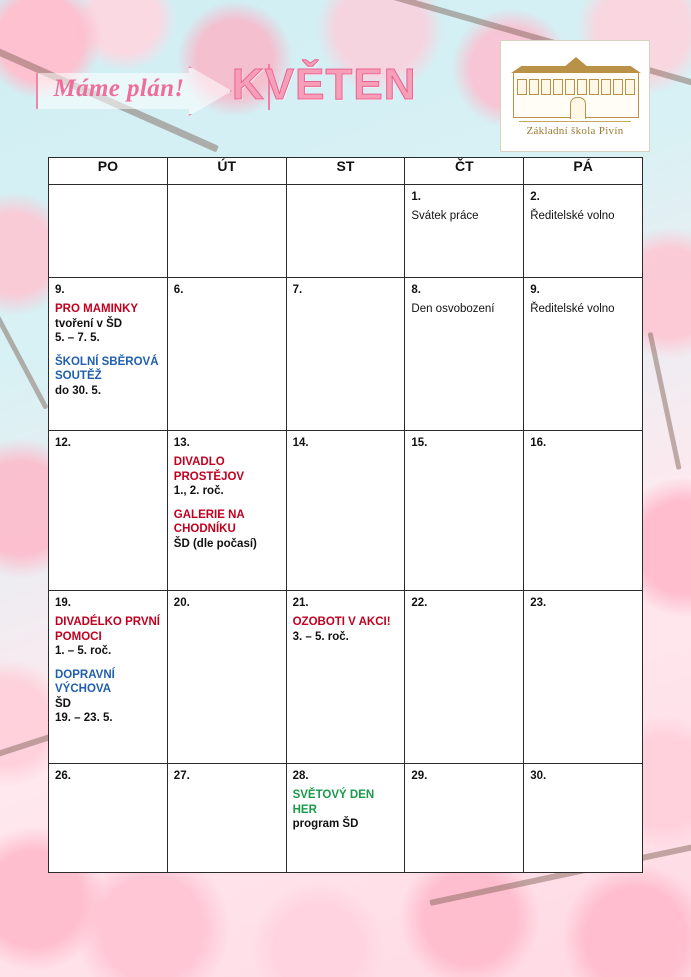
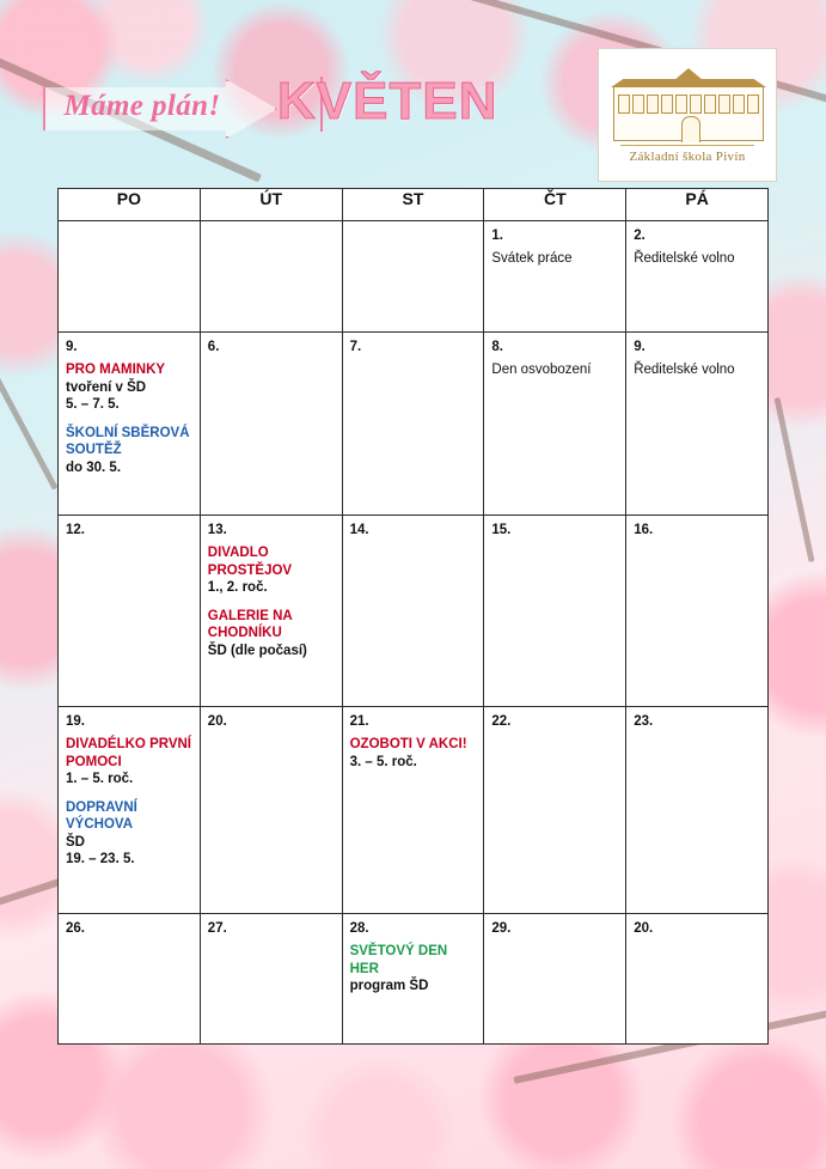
  Máme plán!
  KVĚTEN
  Základní škola Pivín
  PO	ÚT	ST	ČT	PÁ
  			1.Svátek práce	2. Ředitelské volno
  9.PRO MAMINKYtvoření v ŠD5. – 7. 5.ŠKOLNÍ SBĚROVÁSOUTĚŽdo 30. 5.	6.	7.	8.Den osvobození	9.Ředitelské volno
  12.	13.DIVADLOPROSTĚJOV1., 2. roč.GALERIE NACHODNÍKUŠD (dle počasí)	14.	15.	16.
  19.DIVADÉLKO PRVNÍPOMOCI1. – 5. roč.DOPRAVNÍVÝCHOVAŠD19. – 23. 5.	20.	21.OZOBOTI V AKCI!3. – 5. roč.	22.	23.
- 26.	27.	28.SVĚTOVÝ DENHERprogram ŠD	29.	30.
+ 26.	27.	28.SVĚTOVÝ DENHERprogram ŠD	29.	20.
